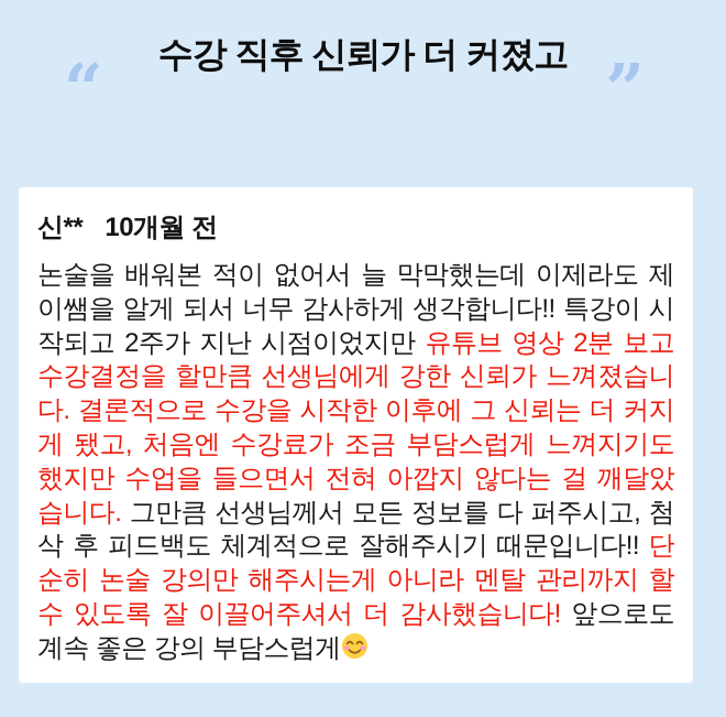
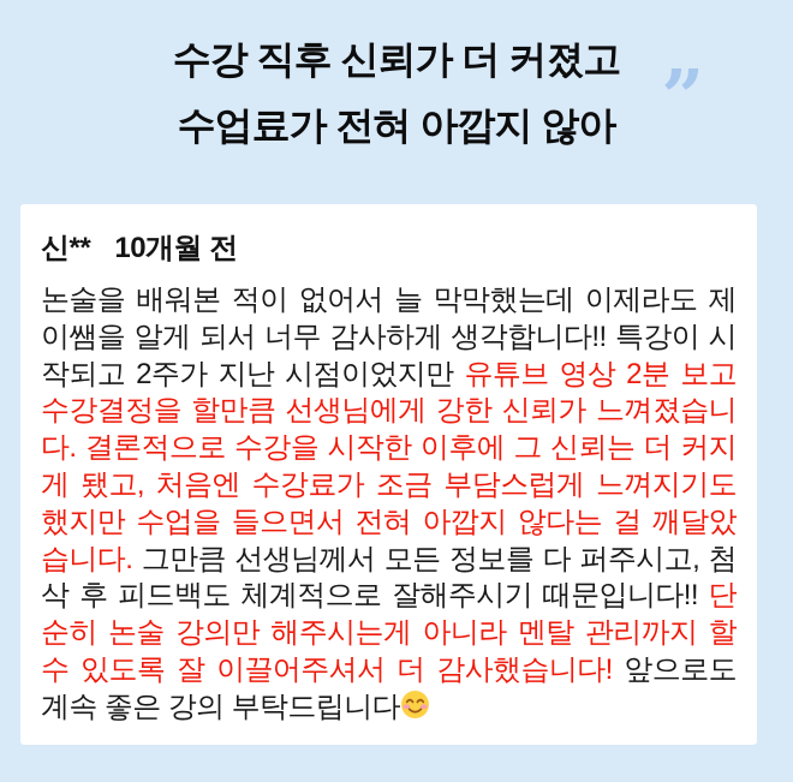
- “
  수강 직후 신뢰가 더 커졌고
+ 수업료가 전혀 아깝지 않아
  ”
  신** 10개월 전
- 논술을 배워본 적이 없어서 늘 막막했는데 이제라도 제이쌤을 알게 되서 너무 감사하게 생각합니다!! 특강이 시작되고 2주가 지난 시점이었지만 유튜브 영상 2분 보고 수강결정을 할만큼 선생님에게 강한 신뢰가 느껴졌습니다. 결론적으로 수강을 시작한 이후에 그 신뢰는 더 커지게 됐고, 처음엔 수강료가 조금 부담스럽게 느껴지기도 했지만 수업을 들으면서 전혀 아깝지 않다는 걸 깨달았습니다. 그만큼 선생님께서 모든 정보를 다 퍼주시고, 첨삭 후 피드백도 체계적으로 잘해주시기 때문입니다!! 단순히 논술 강의만 해주시는게 아니라 멘탈 관리까지 할 수 있도록 잘 이끌어주셔서 더 감사했습니다! 앞으로도 계속 좋은 강의 부담스럽게
+ 논술을 배워본 적이 없어서 늘 막막했는데 이제라도 제이쌤을 알게 되서 너무 감사하게 생각합니다!! 특강이 시작되고 2주가 지난 시점이었지만 유튜브 영상 2분 보고 수강결정을 할만큼 선생님에게 강한 신뢰가 느껴졌습니다. 결론적으로 수강을 시작한 이후에 그 신뢰는 더 커지게 됐고, 처음엔 수강료가 조금 부담스럽게 느껴지기도 했지만 수업을 들으면서 전혀 아깝지 않다는 걸 깨달았습니다. 그만큼 선생님께서 모든 정보를 다 퍼주시고, 첨삭 후 피드백도 체계적으로 잘해주시기 때문입니다!! 단순히 논술 강의만 해주시는게 아니라 멘탈 관리까지 할 수 있도록 잘 이끌어주셔서 더 감사했습니다! 앞으로도 계속 좋은 강의 부탁드립니다
